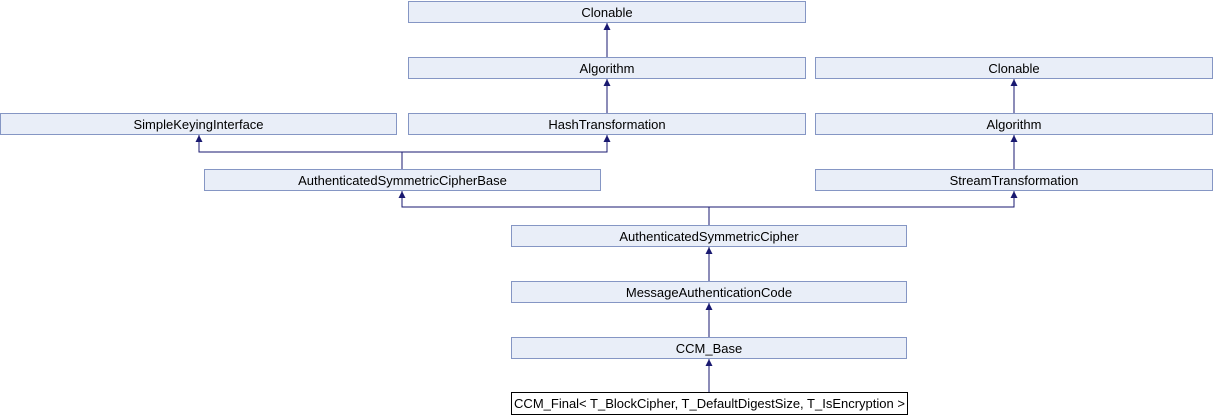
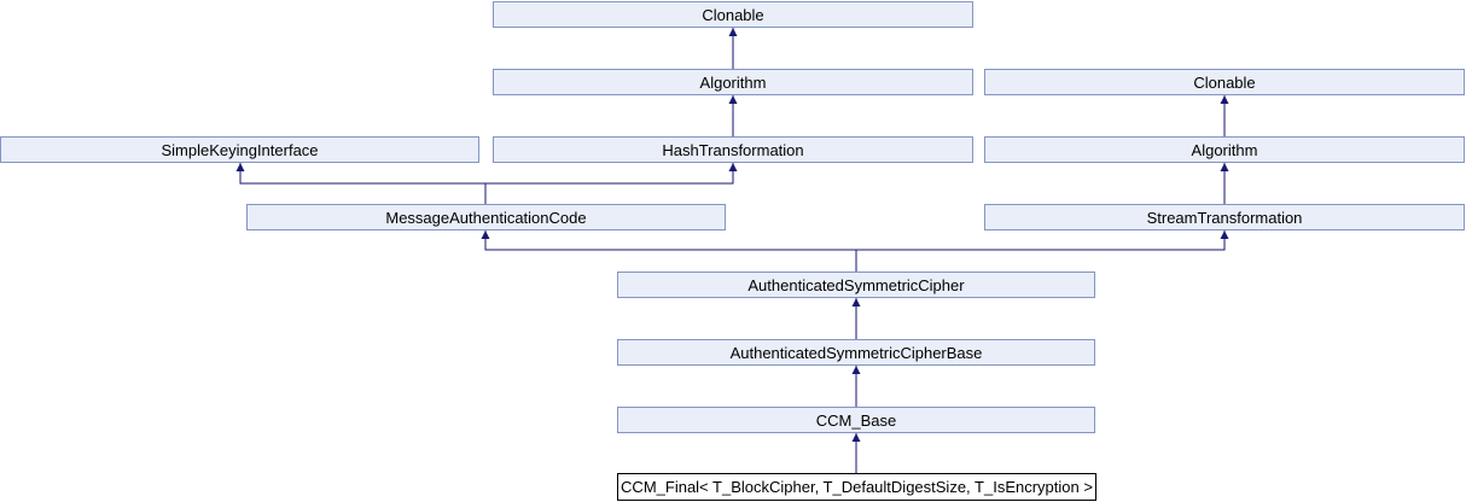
  Clonable
  Algorithm
  Clonable
  SimpleKeyingInterface
  HashTransformation
  Algorithm
- AuthenticatedSymmetricCipherBase
+ MessageAuthenticationCode
  StreamTransformation
  AuthenticatedSymmetricCipher
- MessageAuthenticationCode
+ AuthenticatedSymmetricCipherBase
  CCM_Base
  CCM_Final< T_BlockCipher, T_DefaultDigestSize, T_IsEncryption >
